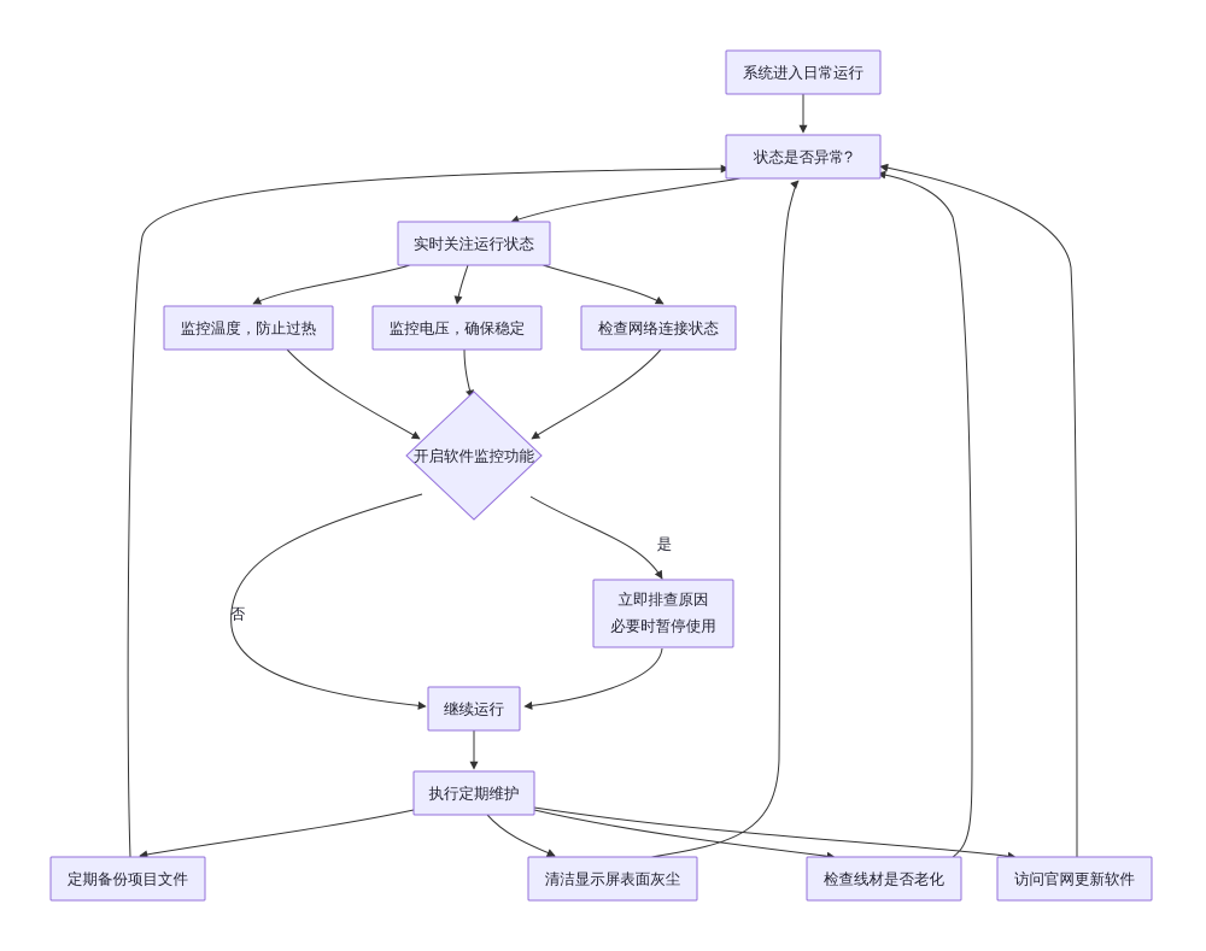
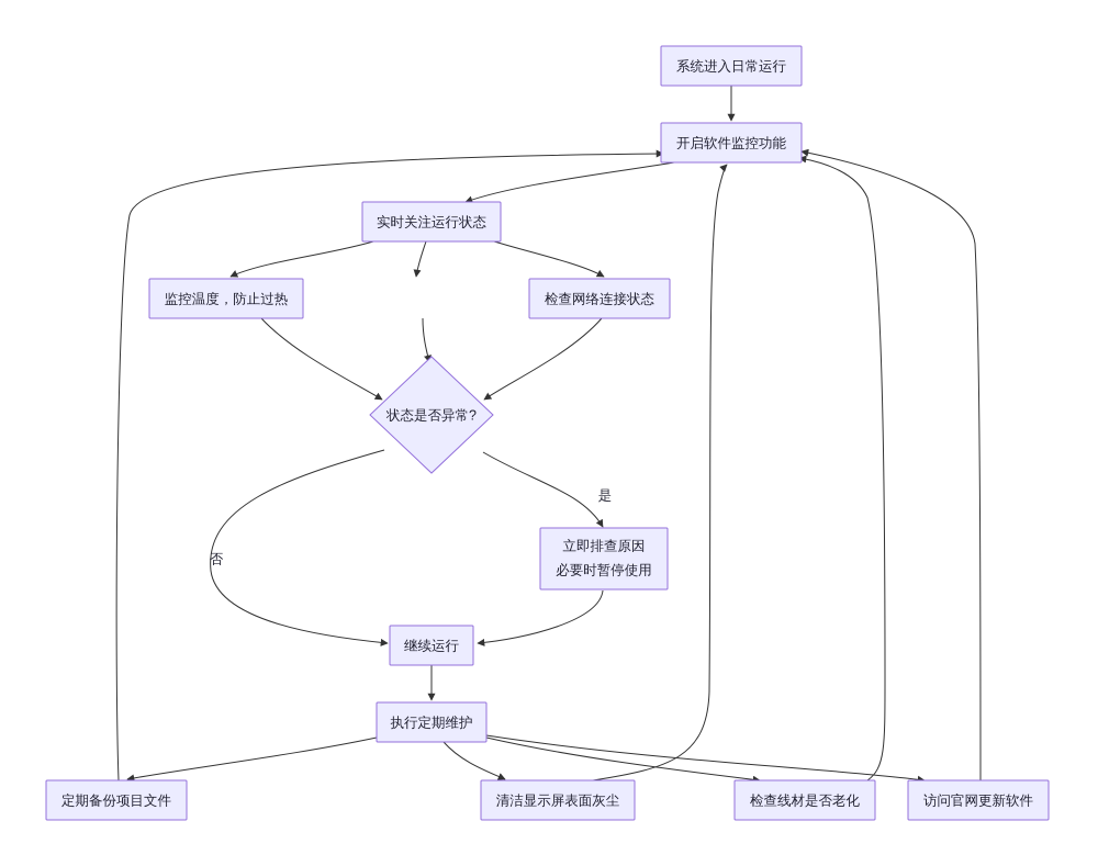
  系统进入日常运行
- 状态是否异常?
+ 开启软件监控功能
  实时关注运行状态
  监控温度，防止过热
- 监控电压，确保稳定
  检查网络连接状态
- 开启软件监控功能
+ 状态是否异常?
  立即排查原因
  必要时暂停使用
  继续运行
  执行定期维护
  定期备份项目文件
  清洁显示屏表面灰尘
  检查线材是否老化
  访问官网更新软件
  是
  否
